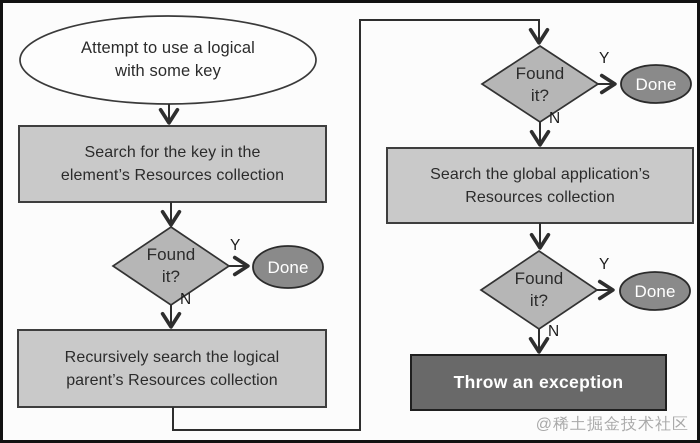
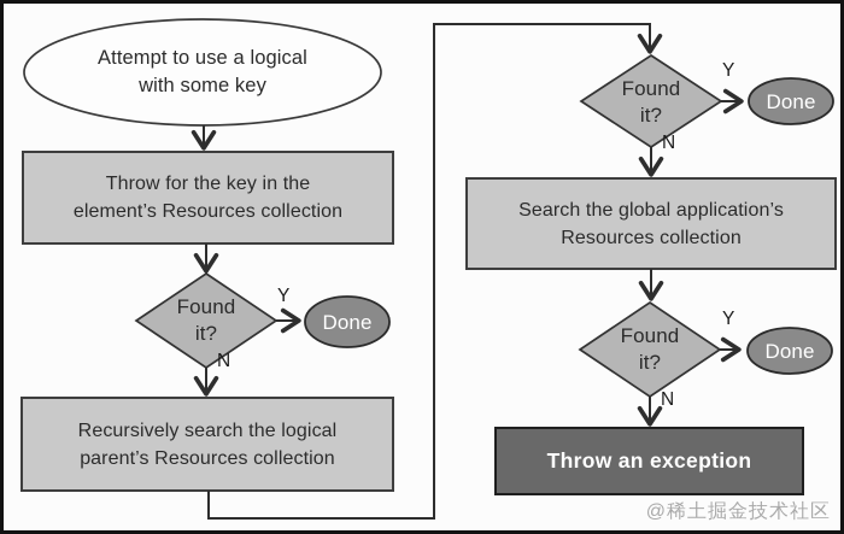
  Attempt to use a logical
  with some key
- Search for the key in the
+ Throw for the key in the
  element’s Resources collection
  Found
  it?
  Done
  Recursively search the logical
  parent’s Resources collection
  Found
  it?
  Done
  Search the global application’s
  Resources collection
  Found
  it?
  Done
  Throw an exception
  Y
  N
  Y
  N
  Y
  N
  @稀土掘金技术社区
